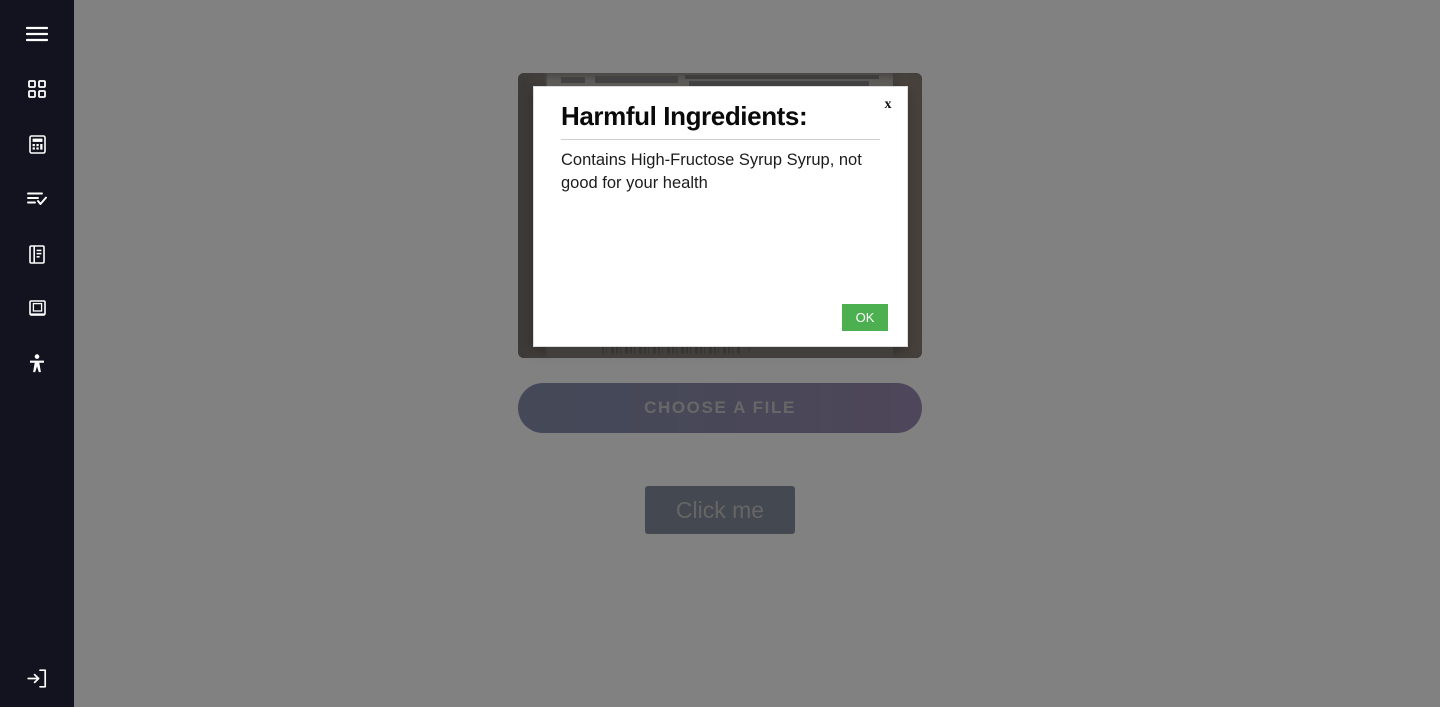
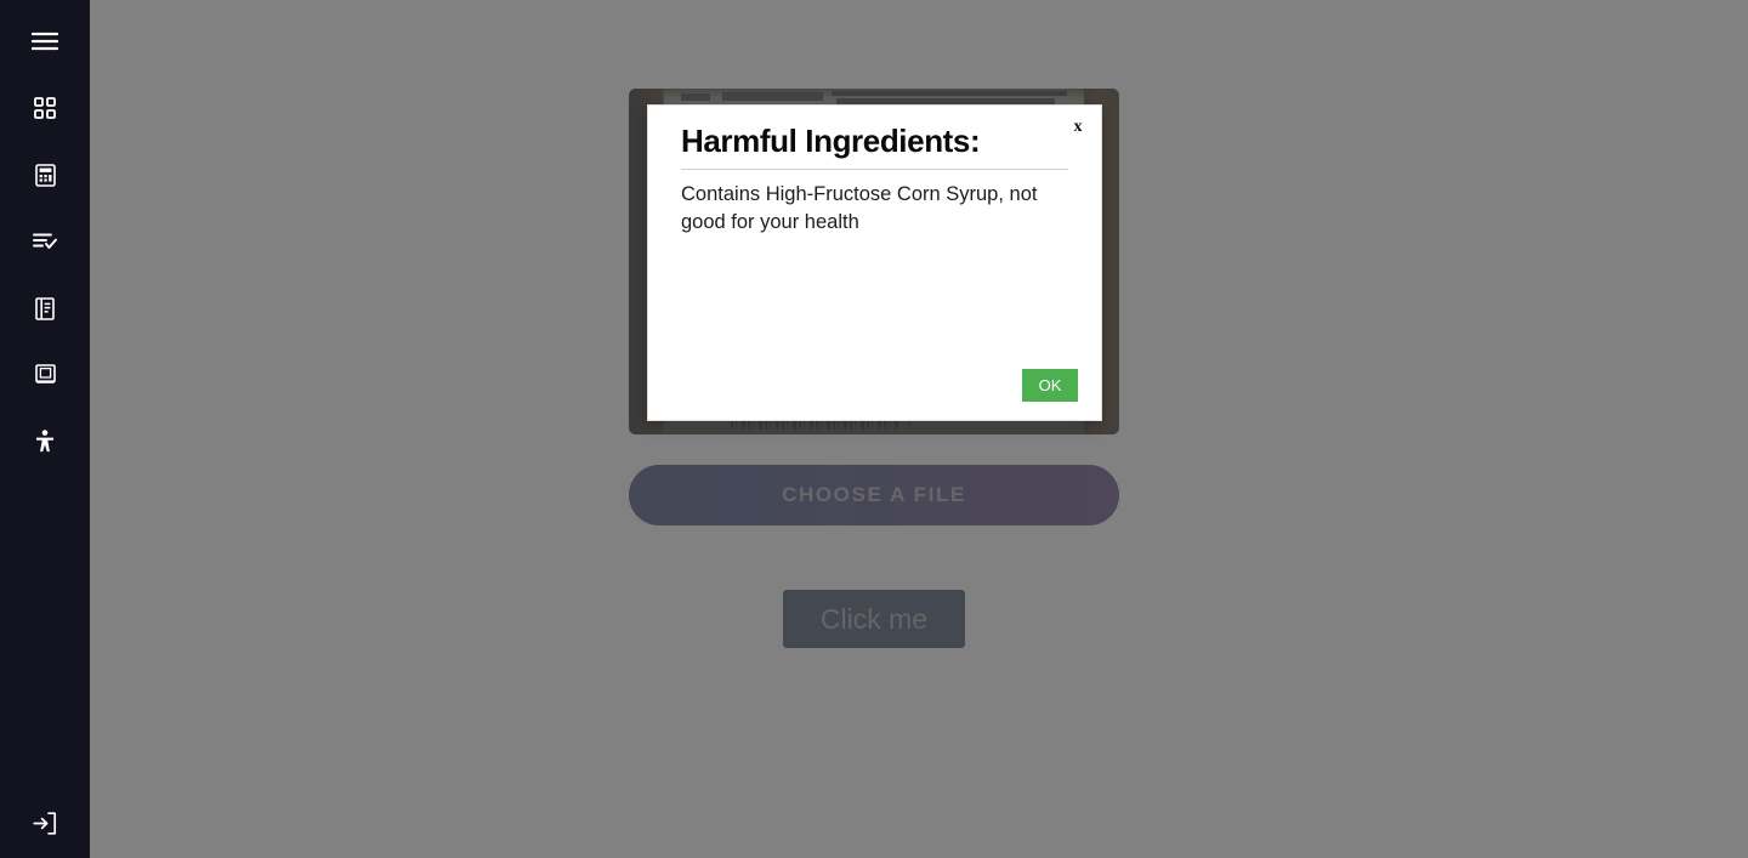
  ⅈ
  CHOOSE A FILE
  Click me
  x
  Harmful Ingredients:
- Contains High-Fructose Syrup Syrup, not good for your health
+ Contains High-Fructose Corn Syrup, not good for your health
  OK
